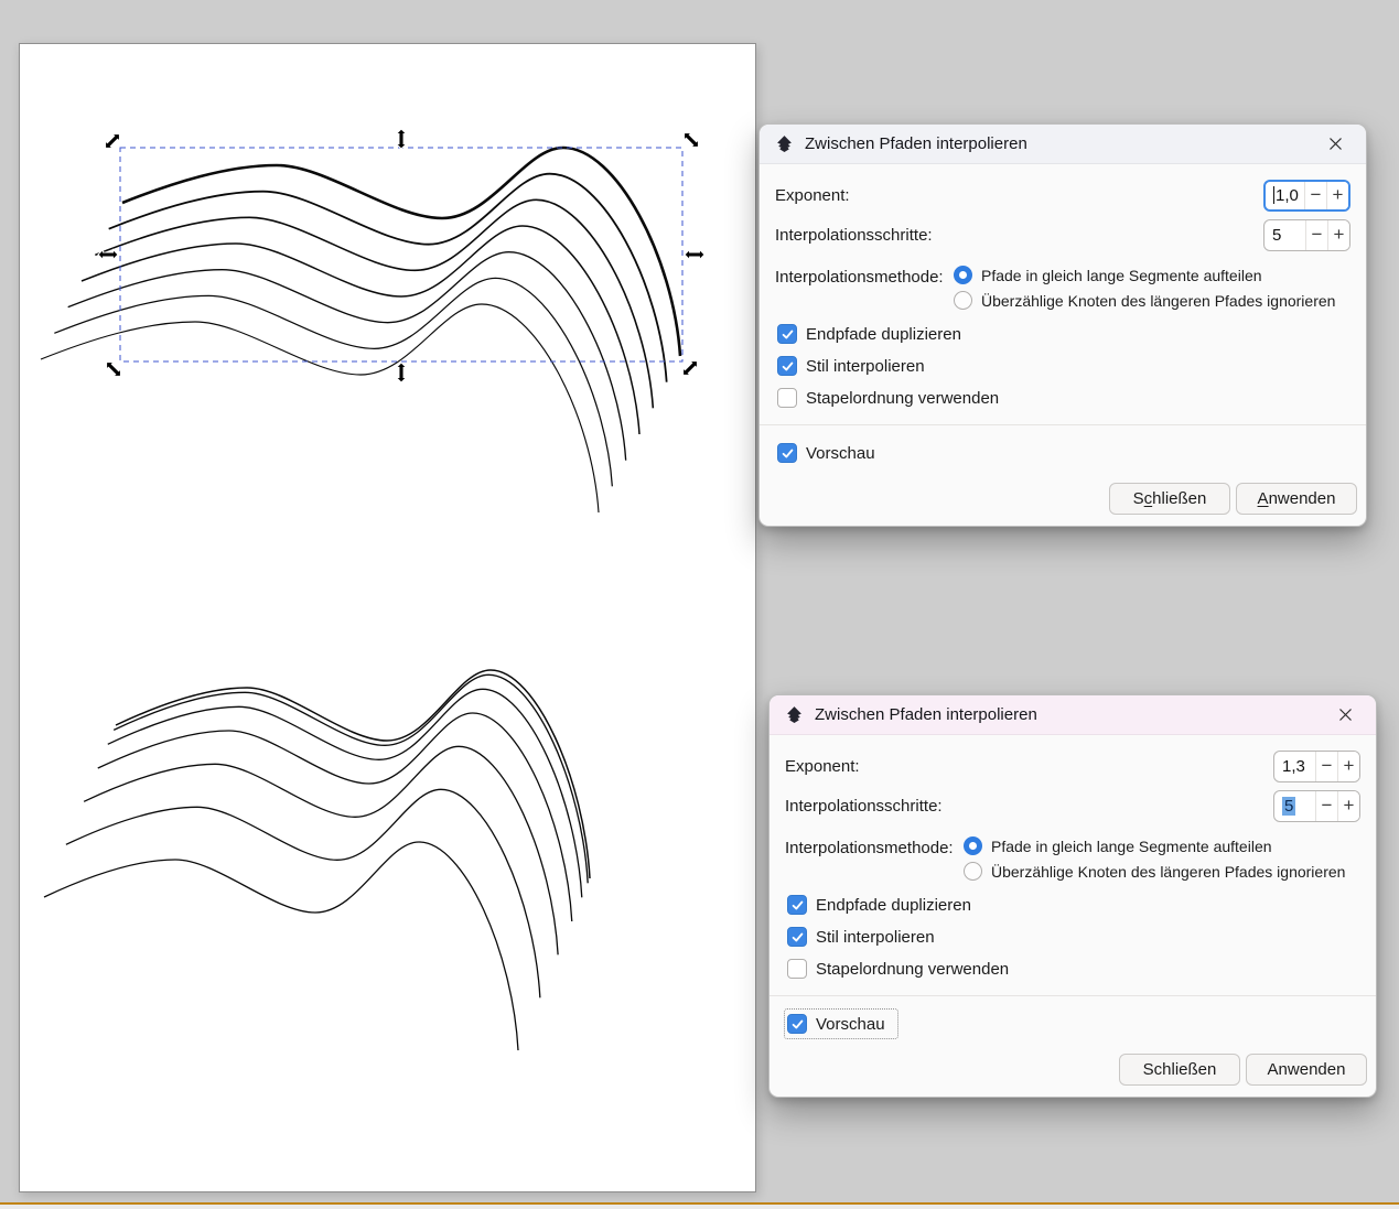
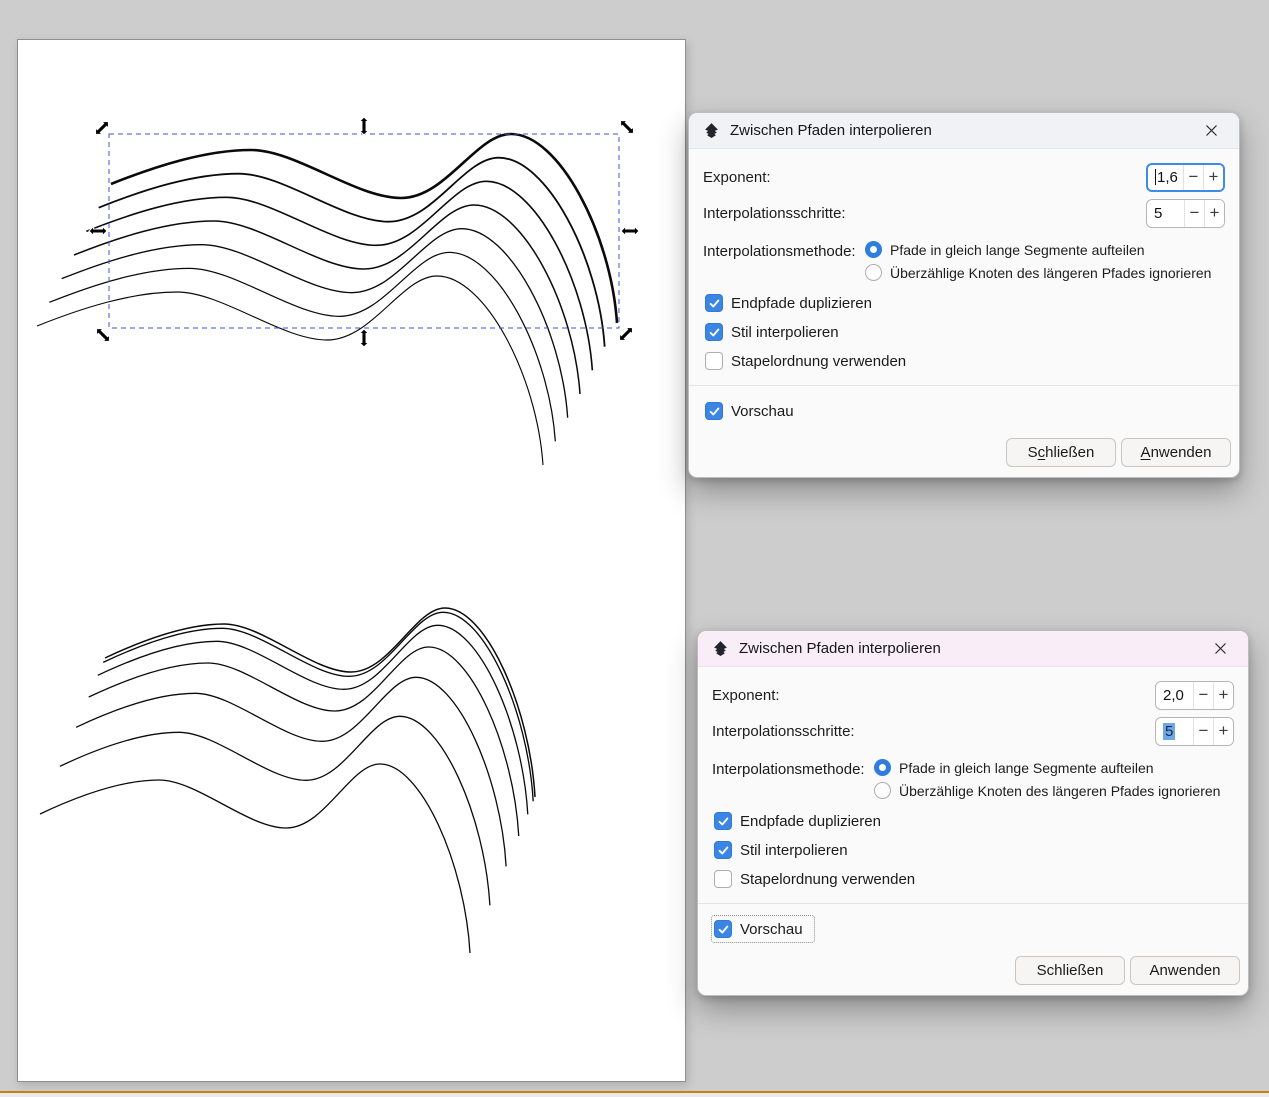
  Zwischen Pfaden interpolieren
  Exponent:
- 1,0
+ 1,6
  −
  +
  Interpolationsschritte:
  5
  −
  +
  Interpolationsmethode:
  Pfade in gleich lange Segmente aufteilen
  Überzählige Knoten des längeren Pfades ignorieren
  Endpfade duplizieren
  Stil interpolieren
  Stapelordnung verwenden
  Vorschau
  Schließen
  Anwenden
  Zwischen Pfaden interpolieren
  Exponent:
- 1,3
+ 2,0
  −
  +
  Interpolationsschritte:
  5
  −
  +
  Interpolationsmethode:
  Pfade in gleich lange Segmente aufteilen
  Überzählige Knoten des längeren Pfades ignorieren
  Endpfade duplizieren
  Stil interpolieren
  Stapelordnung verwenden
  Vorschau
  Schließen
  Anwenden
